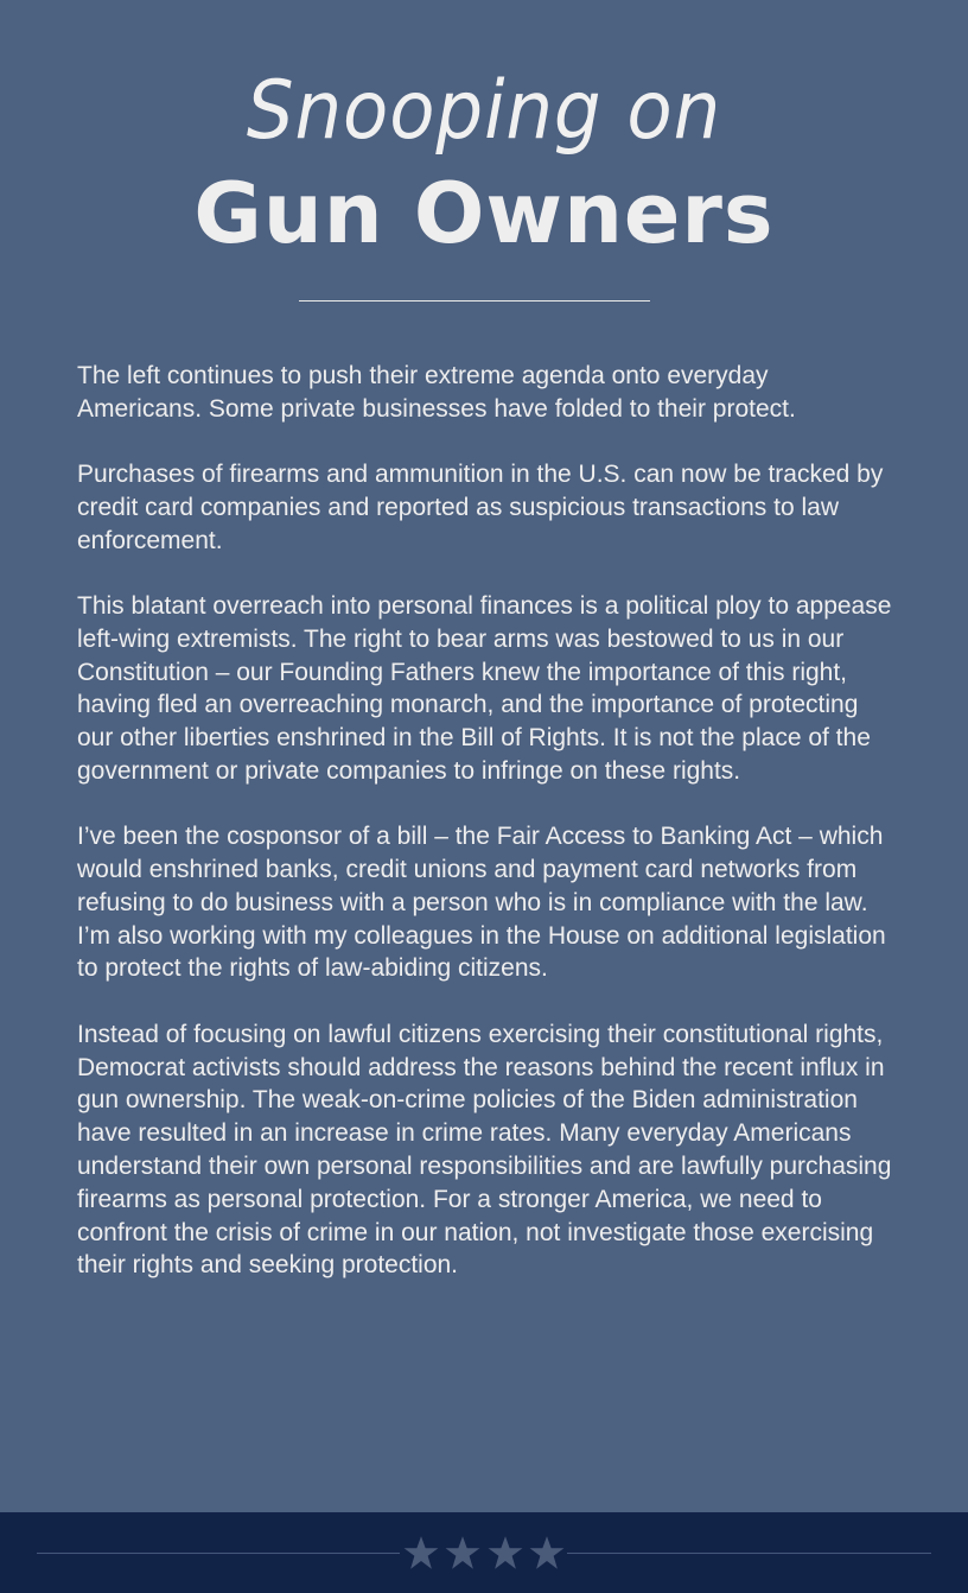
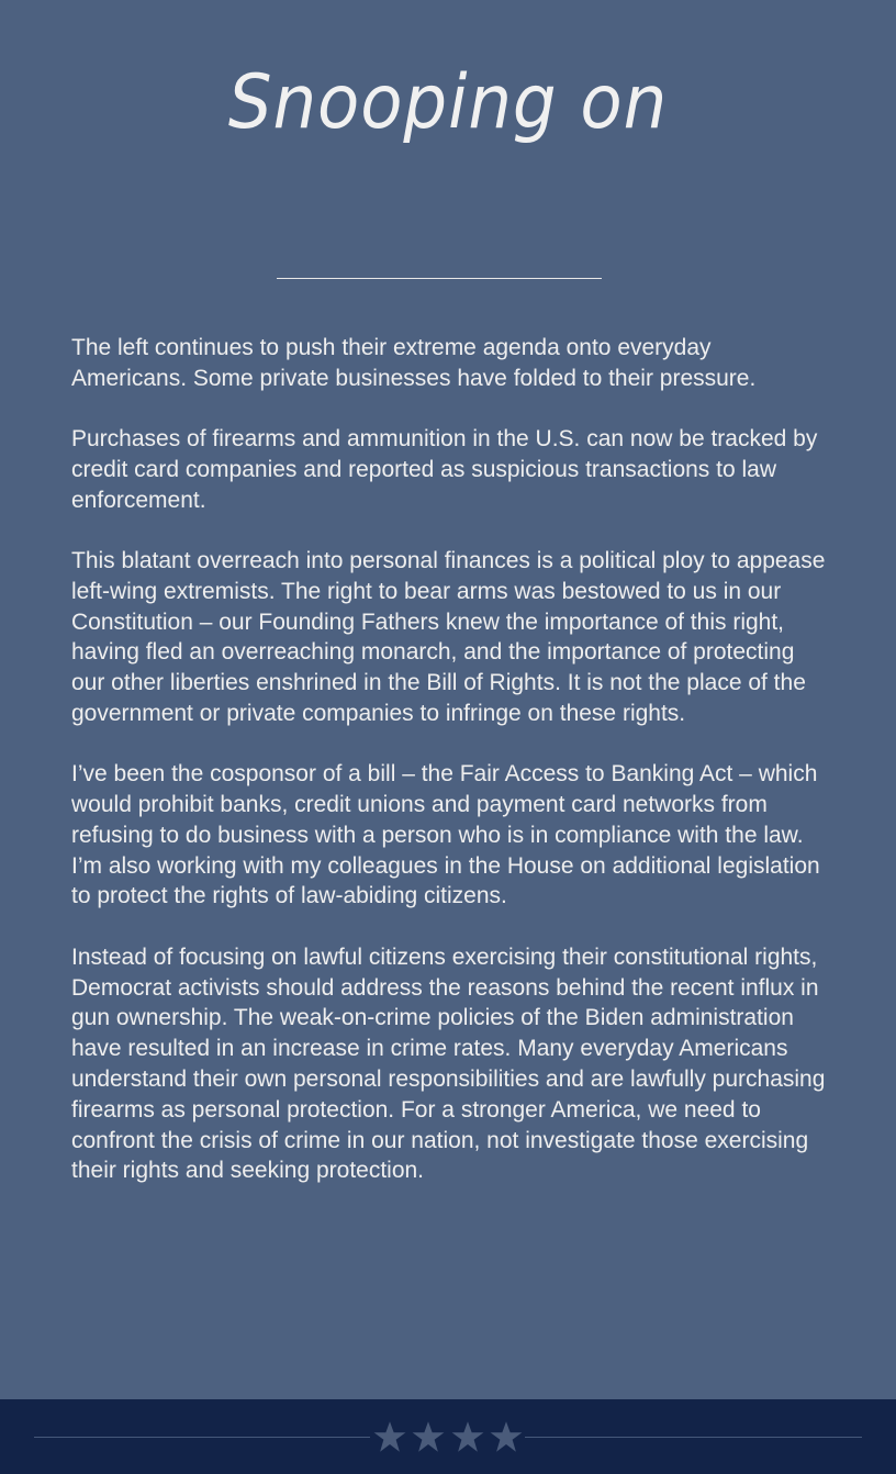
  Snooping on
- Gun Owners
- The left continues to push their extreme agenda onto everyday Americans. Some private businesses have folded to their protect.
+ The left continues to push their extreme agenda onto everyday Americans. Some private businesses have folded to their pressure.
  Purchases of firearms and ammunition in the U.S. can now be tracked by credit card companies and reported as suspicious transactions to law enforcement.
  This blatant overreach into personal finances is a political ploy to appease left-wing extremists. The right to bear arms was bestowed to us in our Constitution – our Founding Fathers knew the importance of this right, having fled an overreaching monarch, and the importance of protecting our other liberties enshrined in the Bill of Rights. It is not the place of the government or private companies to infringe on these rights.
- I’ve been the cosponsor of a bill – the Fair Access to Banking Act – which would enshrined banks, credit unions and payment card networks from refusing to do business with a person who is in compliance with the law. I’m also working with my colleagues in the House on additional legislation to protect the rights of law-abiding citizens.
+ I’ve been the cosponsor of a bill – the Fair Access to Banking Act – which would prohibit banks, credit unions and payment card networks from refusing to do business with a person who is in compliance with the law. I’m also working with my colleagues in the House on additional legislation to protect the rights of law-abiding citizens.
  Instead of focusing on lawful citizens exercising their constitutional rights, Democrat activists should address the reasons behind the recent influx in gun ownership. The weak-on-crime policies of the Biden administration have resulted in an increase in crime rates. Many everyday Americans understand their own personal responsibilities and are lawfully purchasing firearms as personal protection. For a stronger America, we need to confront the crisis of crime in our nation, not investigate those exercising their rights and seeking protection.
